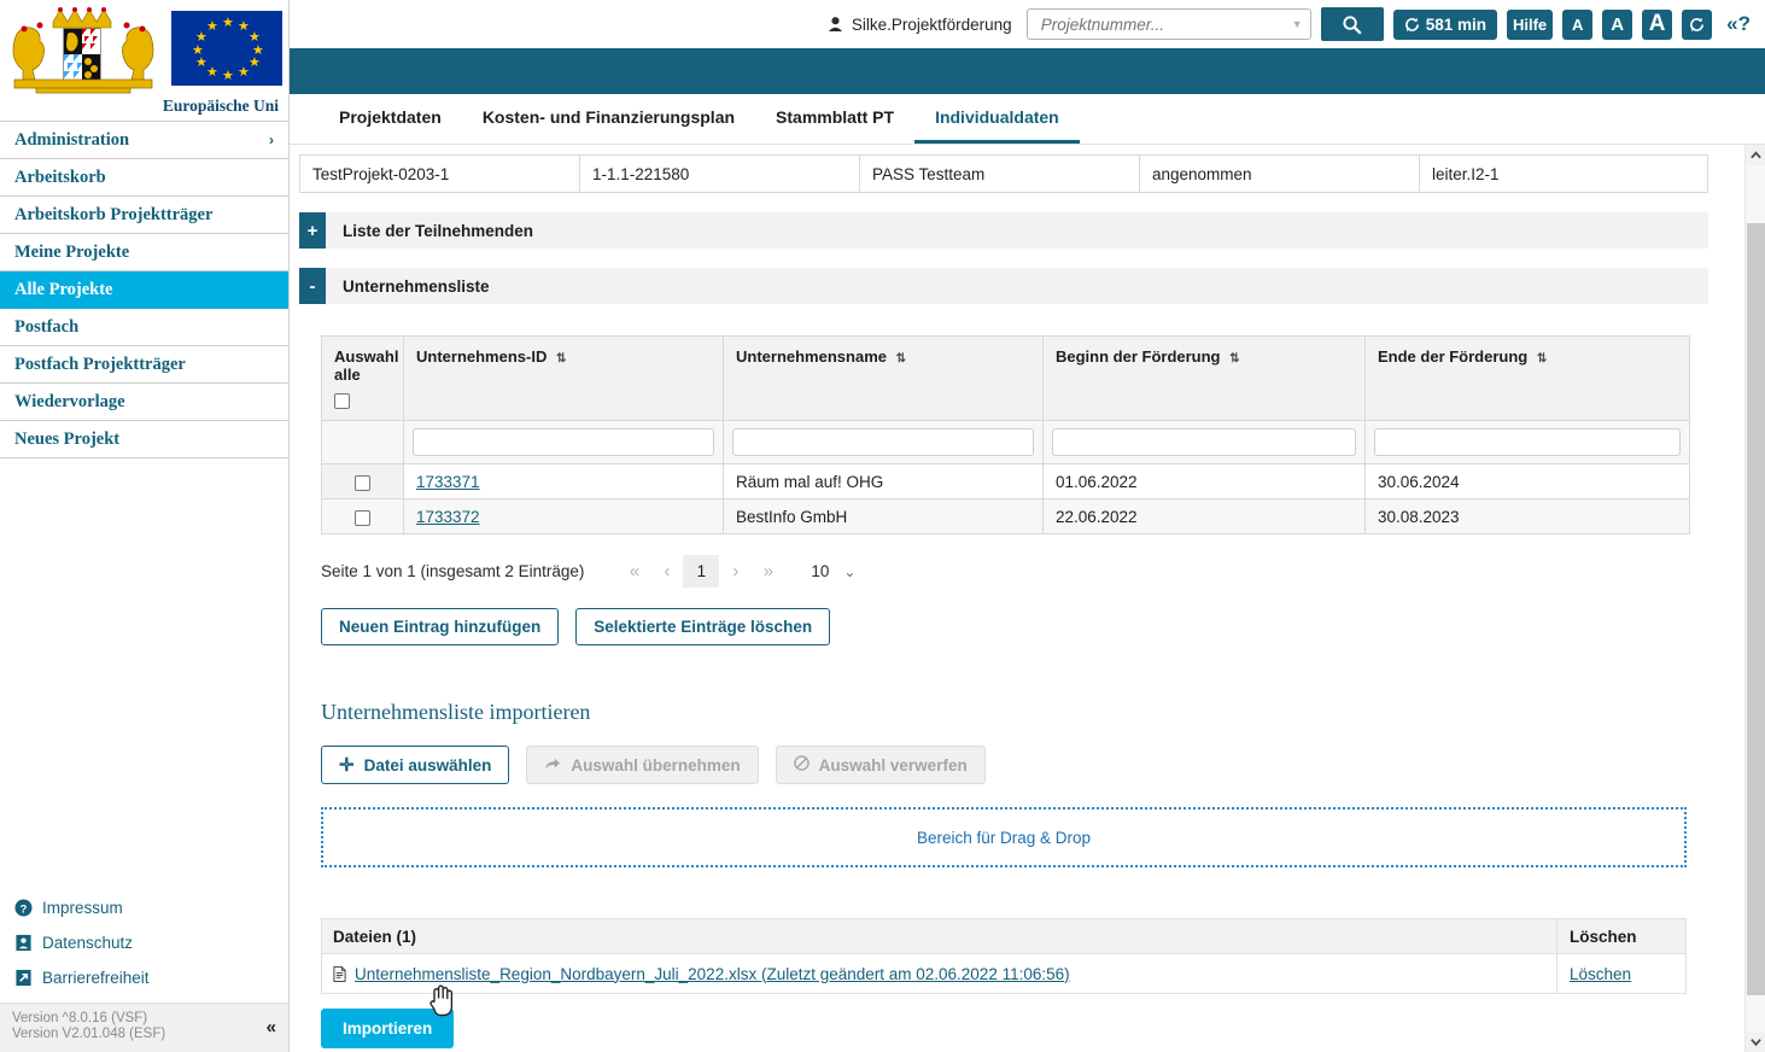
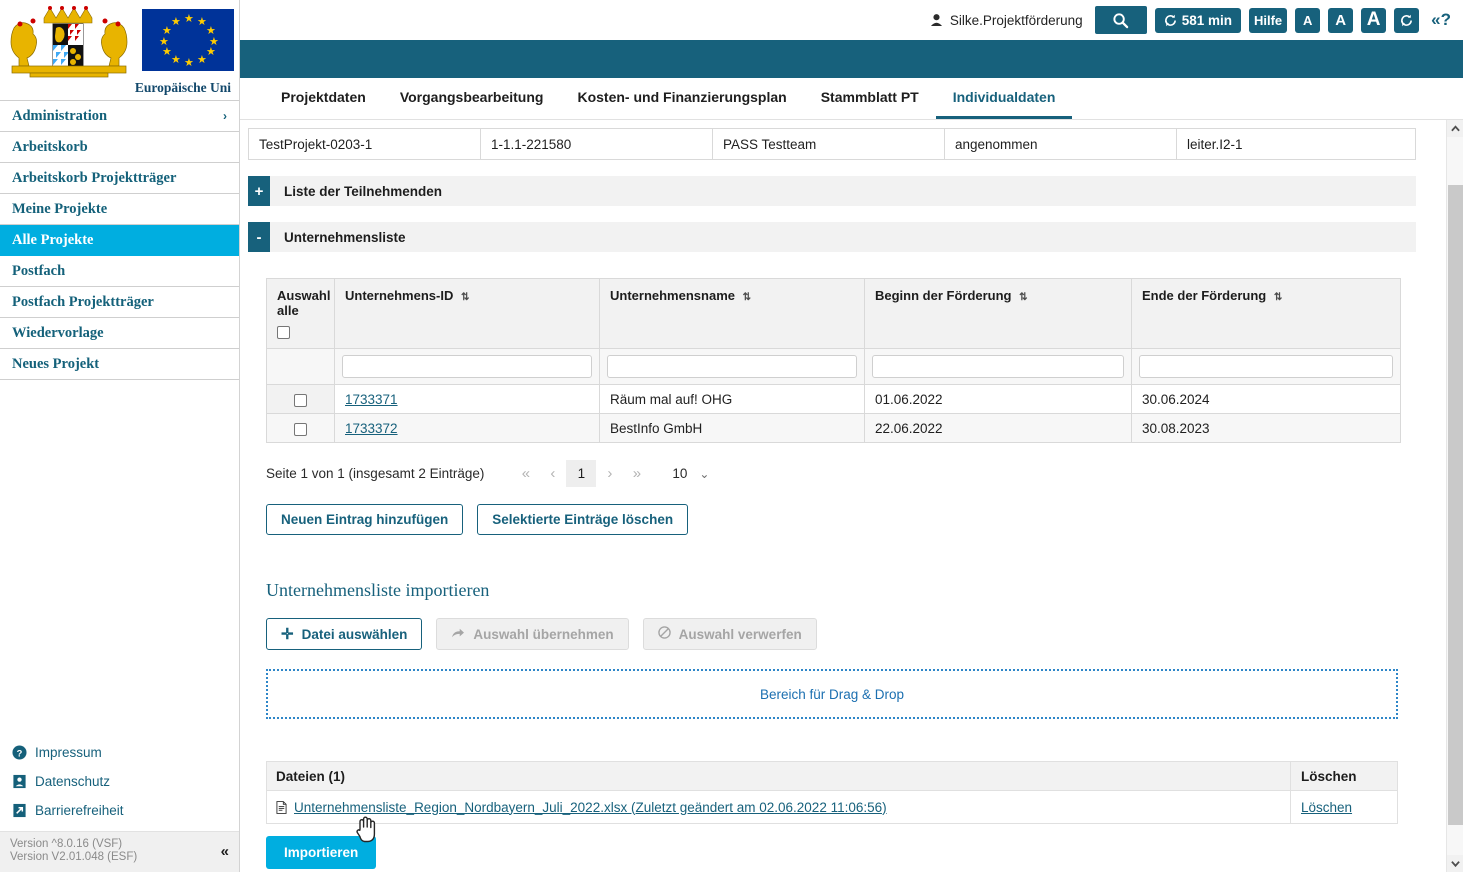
  ★
  ★
  ★
  ★
  ★
  ★
  ★
  ★
  ★
  ★
  ★
  ★
  Europäische Uni
  Administration
  ›
  Arbeitskorb
  Arbeitskorb Projektträger
  Meine Projekte
  Alle Projekte
  Postfach
  Postfach Projektträger
  Wiedervorlage
  Neues Projekt
  ?
  Impressum
  Datenschutz
  Barrierefreiheit
  Version ^8.0.16 (VSF)
  Version V2.01.048 (ESF)
  «
  Silke.Projektförderung
- Projektnummer...
- ▼
  581 min
  Hilfe
  A
  A
  A
  «?
  Projektdaten
+ Vorgangsbearbeitung
  Kosten- und Finanzierungsplan
  Stammblatt PT
  Individualdaten
  TestProjekt-0203-1	1-1.1-221580	PASS Testteam	angenommen	leiter.I2-1
  +
  Liste der Teilnehmenden
  -
  Unternehmensliste
  Auswahl alle	Unternehmens-ID ⇅	Unternehmensname ⇅	Beginn der Förderung ⇅	Ende der Förderung ⇅
  	1733371	Räum mal auf! OHG	01.06.2022	30.06.2024
  	1733372	BestInfo GmbH	22.06.2022	30.08.2023
  Seite 1 von 1 (insgesamt 2 Einträge)
  «
  ‹
  1
  ›
  »
  10
  ⌄
  Neuen Eintrag hinzufügen
  Selektierte Einträge löschen
  Unternehmensliste importieren
  ✛
  Datei auswählen
  Auswahl übernehmen
  Auswahl verwerfen
  Bereich für Drag & Drop
  Dateien (1)
  Löschen
  Unternehmensliste_Region_Nordbayern_Juli_2022.xlsx (Zuletzt geändert am 02.06.2022 11:06:56)
  Löschen
  Importieren
